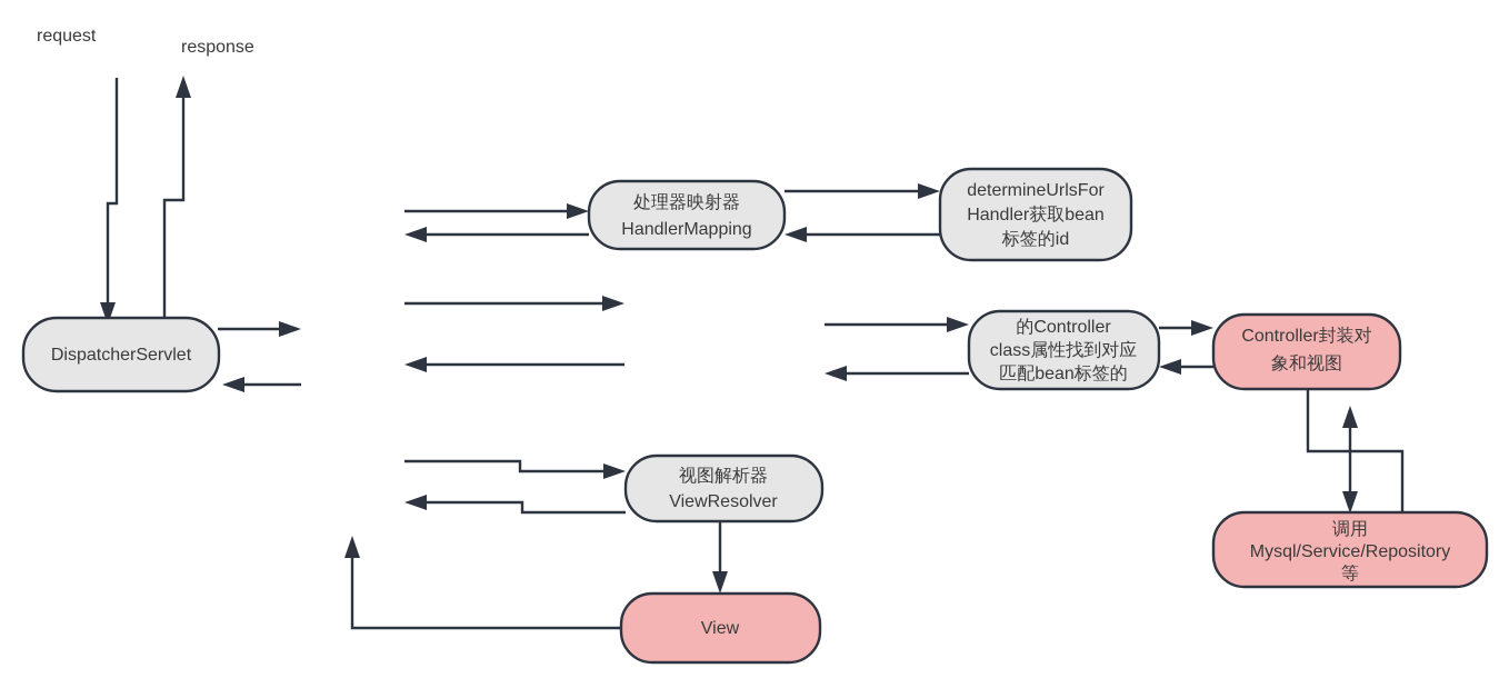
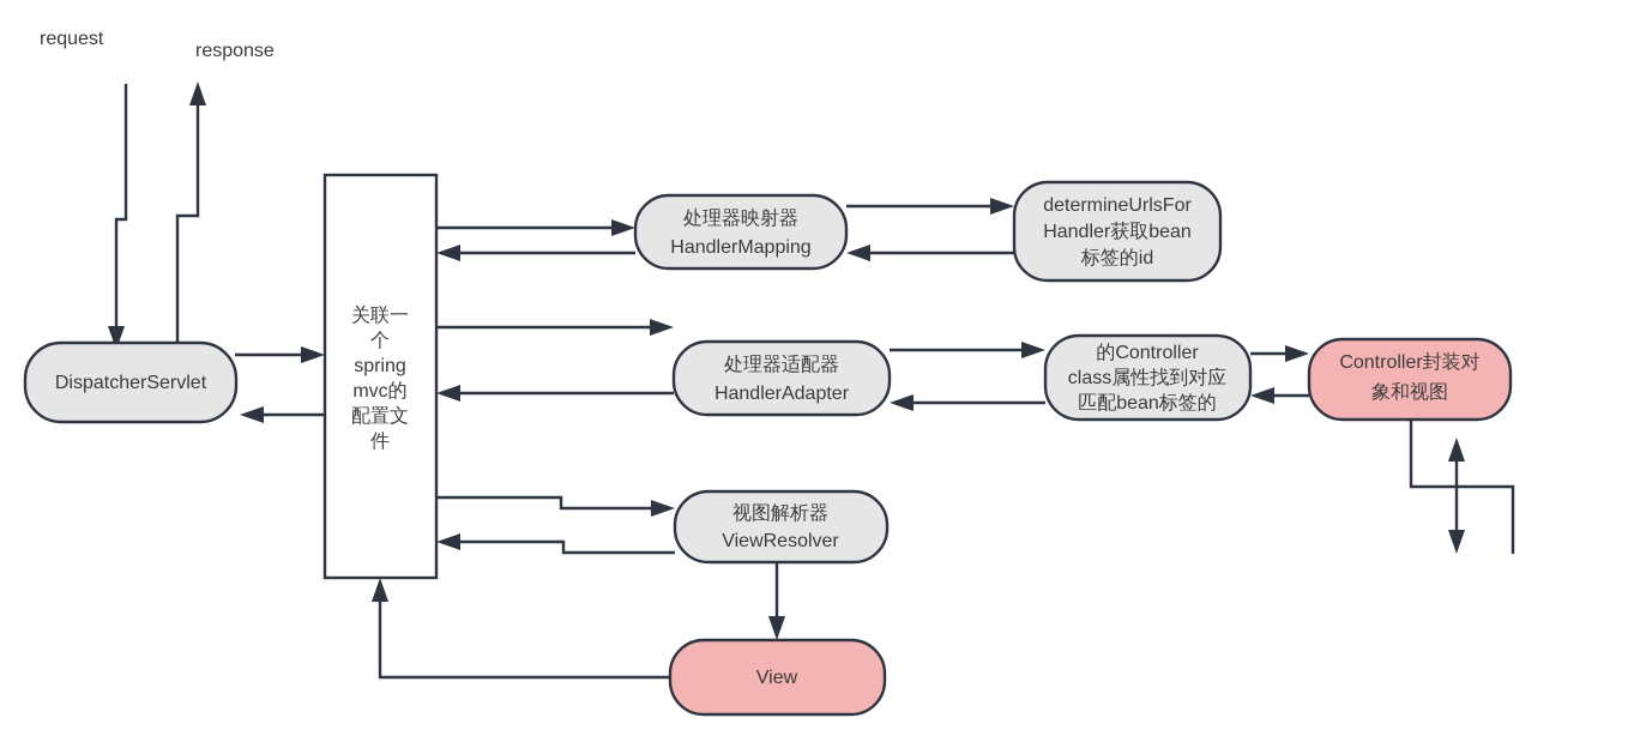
  request
  response
  DispatcherServlet
+ 关联一
+ 个
+ spring
+ mvc的
+ 配置文
+ 件
  处理器映射器
  HandlerMapping
  determineUrlsFor
  Handler获取bean
  标签的id
+ 处理器适配器
+ HandlerAdapter
  的Controller
  class属性找到对应
  匹配bean标签的
  Controller封装对
  象和视图
- 调用
- Mysql/Service/Repository
- 等
  视图解析器
  ViewResolver
  View
